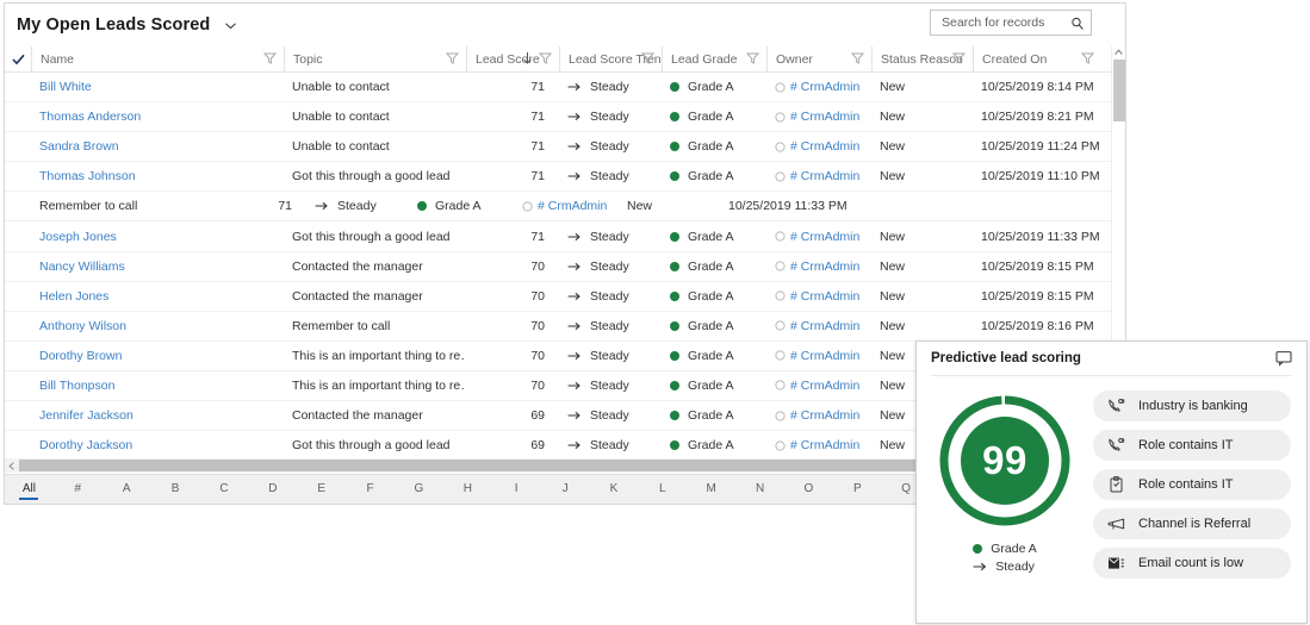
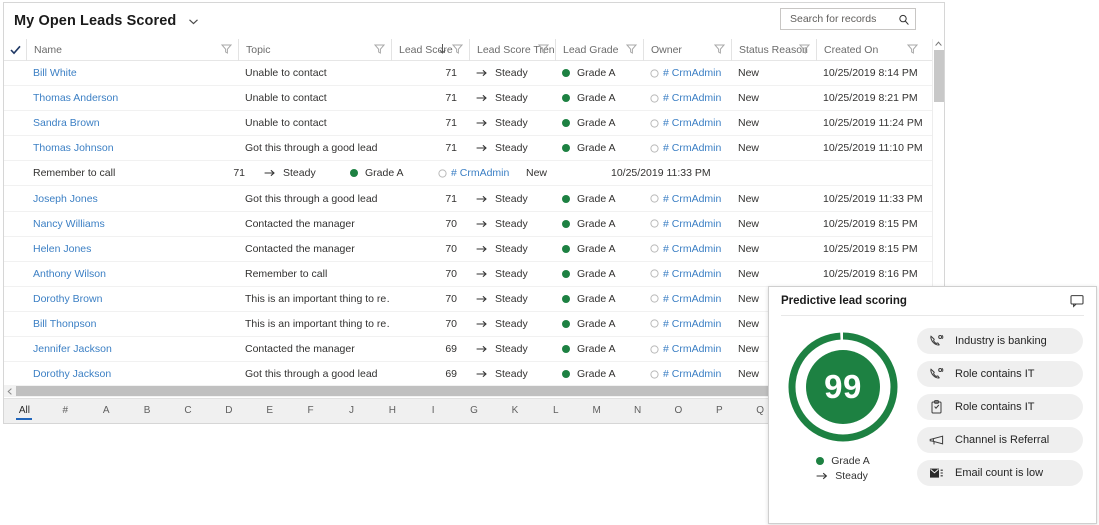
  My Open Leads Scored
  Search for records
  Name
  Topic
  Lead Scoe
  Lead Score Tren
  Lead Grade
  Owner
  Status Reason
  Created On
  Bill White
  Unable to contact
  71
  Steady
  Grade A
  # CrmAdmin
  New
  10/25/2019 8:14 PM
  Thomas Anderson
  Unable to contact
  71
  Steady
  Grade A
  # CrmAdmin
  New
  10/25/2019 8:21 PM
  Sandra Brown
  Unable to contact
  71
  Steady
  Grade A
  # CrmAdmin
  New
  10/25/2019 11:24 PM
  Thomas Johnson
  Got this through a good lead
  71
  Steady
  Grade A
  # CrmAdmin
  New
  10/25/2019 11:10 PM
  Remember to call
  71
  Steady
  Grade A
  # CrmAdmin
  New
  10/25/2019 11:33 PM
  Joseph Jones
  Got this through a good lead
  71
  Steady
  Grade A
  # CrmAdmin
  New
  10/25/2019 11:33 PM
  Nancy Williams
  Contacted the manager
  70
  Steady
  Grade A
  # CrmAdmin
  New
  10/25/2019 8:15 PM
  Helen Jones
  Contacted the manager
  70
  Steady
  Grade A
  # CrmAdmin
  New
  10/25/2019 8:15 PM
  Anthony Wilson
  Remember to call
  70
  Steady
  Grade A
  # CrmAdmin
  New
  10/25/2019 8:16 PM
  Dorothy Brown
  This is an important thing to re
  70
  Steady
  Grade A
  # CrmAdmin
  New
  Bill Thonpson
  This is an important thing to re
  70
  Steady
  Grade A
  # CrmAdmin
  New
  Jennifer Jackson
  Contacted the manager
  69
  Steady
  Grade A
  # CrmAdmin
  New
  Dorothy Jackson
  Got this through a good lead
  69
  Steady
  Grade A
  # CrmAdmin
  New
  All
  #
  A
  B
  C
  D
  E
  F
- G
+ J
  H
  I
- J
+ G
  K
  L
  M
  N
  O
  P
  Q
  Predictive lead scoring
  99
  Grade A
  Steady
  Industry is banking
  Role contains IT
  Role contains IT
  Channel is Referral
  Email count is low
